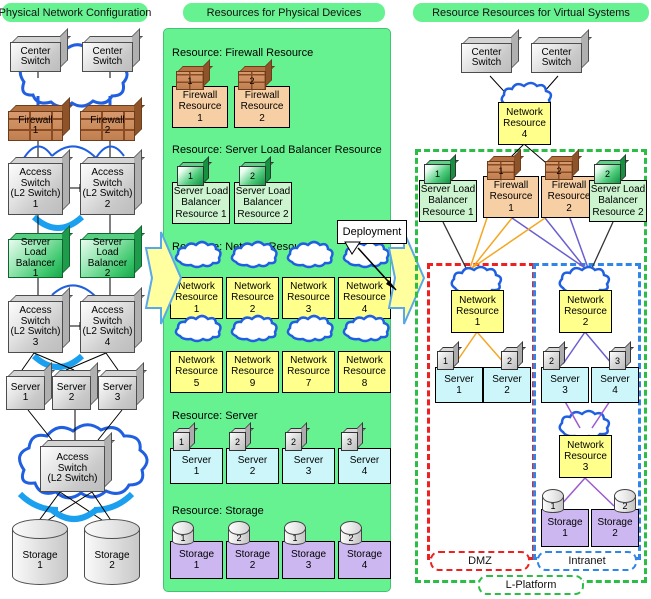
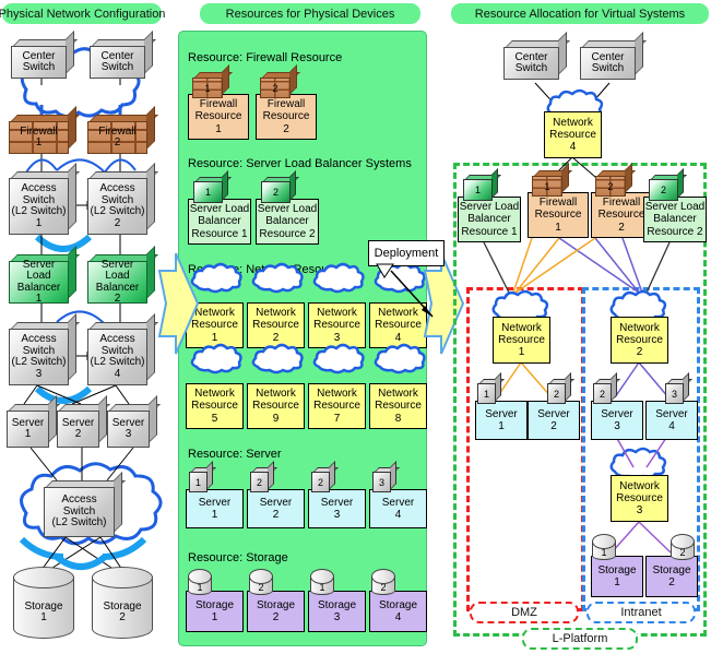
  Physical Network Configuratio
  Resources for Physical Devices
- Resource Resources for Virtual Systems
+ Resource Allocation for Virtual Systems
  Center
  Switch
  Center
  Switch
  Firewall
  1
  Firewall
  2
  Access
  Switch
  (L2 Switch)
  1
  Access
  Switch
  (L2 Switch)
  2
  Server Load
  Balancer
  1
  Server Load
  Balancer
  2
  Access
  Switch
  (L2 Switch)
  3
  Access
  Switch
  (L2 Switch)
  4
  Server
  1
  Server
  2
  Server
  3
  Access
  Switch
  (L2 Switch)
  Storage
  1
  Storage
  2
  Resource: Firewall Resource
  Firewall
  Resource
  1
  1
  Firewall
  Resource
  2
  2
- Resource: Server Load Balancer Resource
+ Resource: Server Load Balancer Systems
  Server Load
  Balancer
  Resource 1
  1
  Server Load
  Balancer
  Resource 2
  2
  Network
  Resource
  1
  Network
  Resource
  2
  Network
  Resource
  3
  Network
  Resource
  4
  Network
  Resource
  5
  Network
  Resource
  9
  Network
  Resource
  7
  Network
  Resource
  8
  Resource: Server
  Server
  1
  1
  Server
  2
  2
  Server
  3
  2
  Server
  4
  3
  Resource: Storage
  Storage
  1
  1
  Storage
  2
  2
  Storage
  3
  1
  Storage
  4
  2
  Deployment
  Center
  Switch
  Center
  Switch
  Network
  Resource
  4
  Server Load
  Balancer
  Resource 1
  1
  Firewall
  Resource
  1
  1
  Firewall
  Resource
  2
  2
  Server Load
  Balancer
  Resource 2
  2
  Network
  Resource
  1
  Network
  Resource
  2
  Server
  1
  1
  Server
  2
  2
  Server
  3
  2
  Server
  4
  3
  Network
  Resource
  3
  Storage
  1
  1
  Storage
  2
  2
  DMZ
  Intranet
  L-Platform
